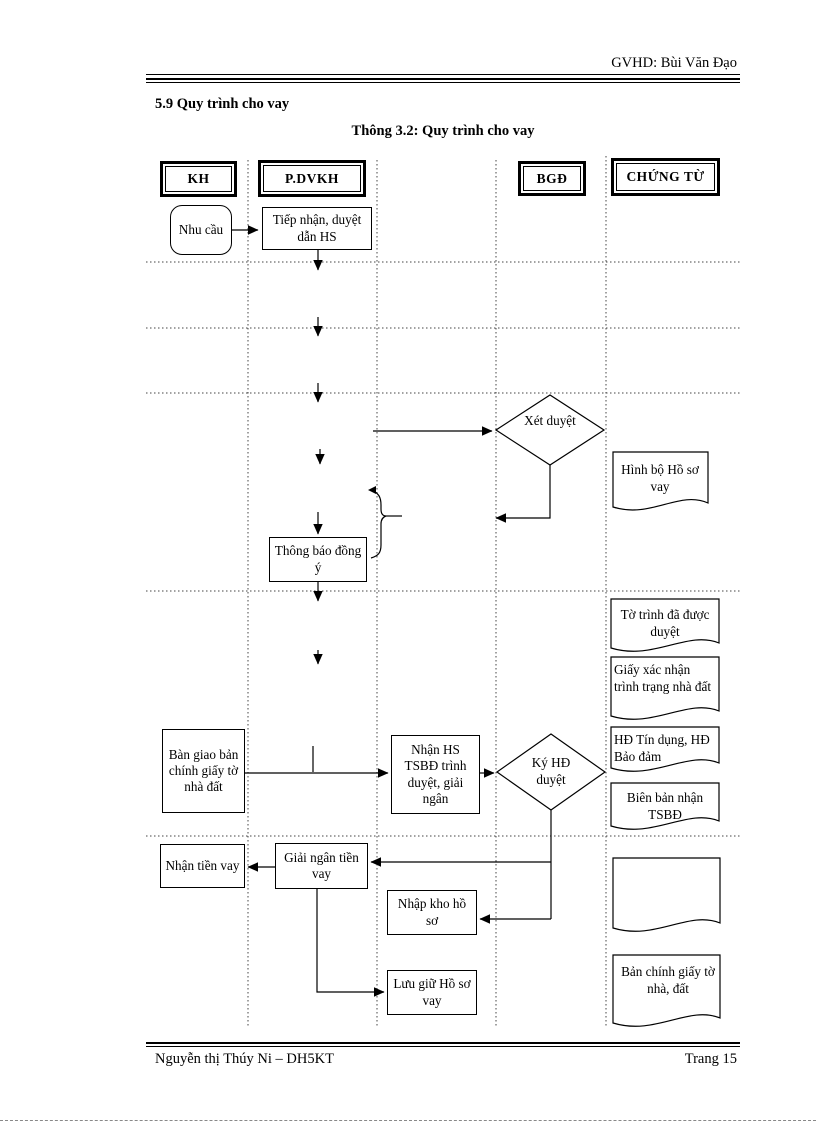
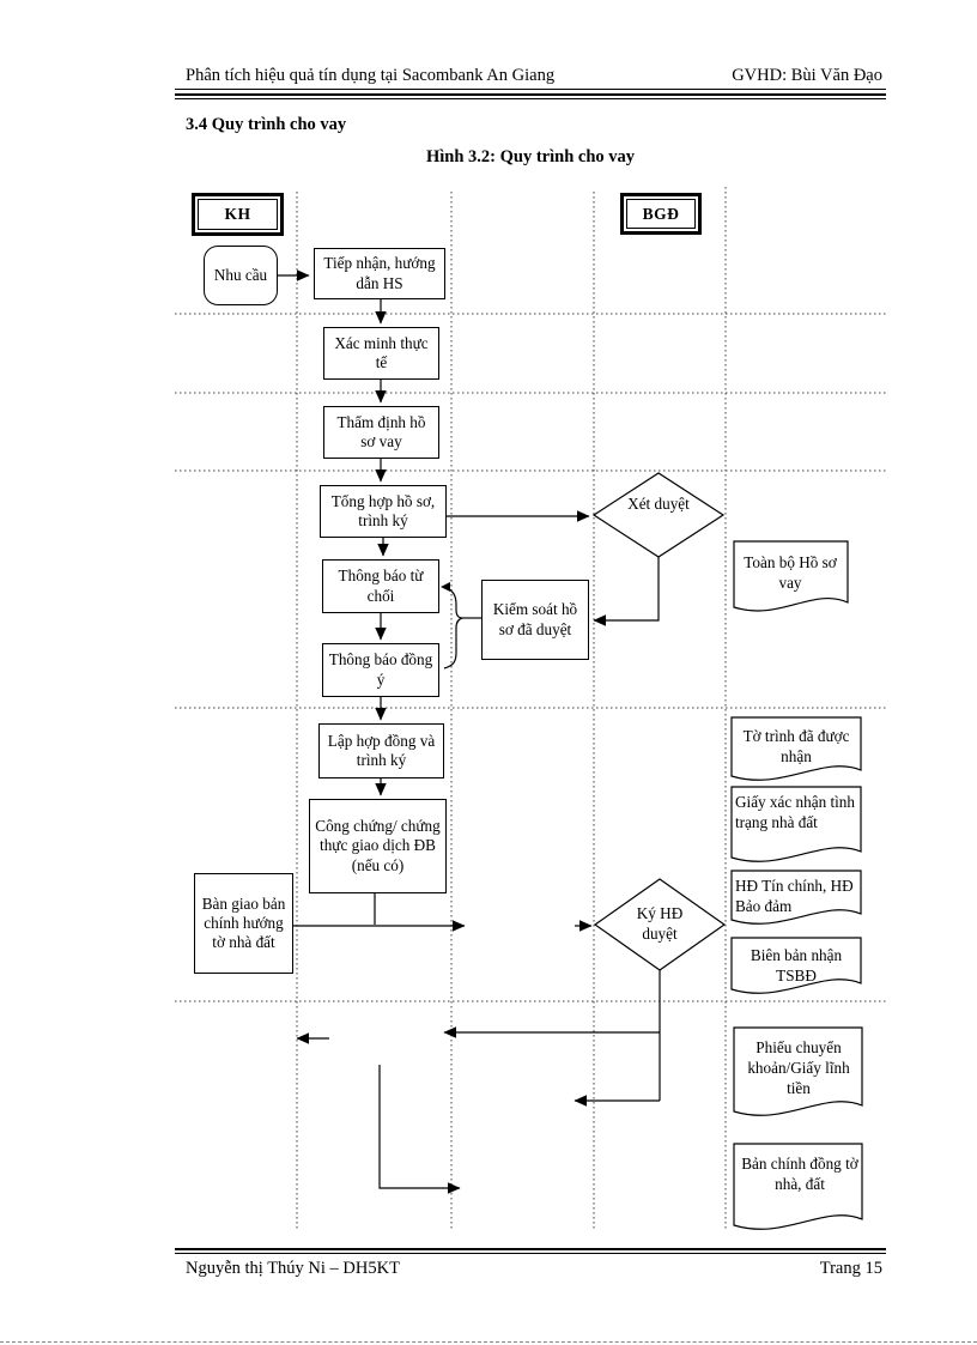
+ Phân tích hiệu quả tín dụng tại Sacombank An Giang
  GVHD: Bùi Văn Đạo
- 5.9 Quy trình cho vay
+ 3.4 Quy trình cho vay
- Thông 3.2: Quy trình cho vay
+ Hình 3.2: Quy trình cho vay
  KH
- P.DVKH
  BGĐ
- CHỨNG TỪ
  Nhu cầu
- Tiếp nhận, duyệt dẫn HS
+ Tiếp nhận, hướng dẫn HS
+ Xác minh thực tế
+ Thẩm định hồ sơ vay
+ Tổng hợp hồ sơ, trình ký
+ Thông báo từ chối
+ Kiểm soát hồ sơ đã duyệt
  Thông báo đồng ý
+ Lập hợp đồng và trình ký
+ Công chứng/ chứng thực giao dịch ĐB (nếu có)
- Bàn giao bản chính giấy tờ nhà đất
+ Bàn giao bản chính hướng tờ nhà đất
- Nhận HS TSBĐ trình duyệt, giải ngân
- Nhận tiền vay
- Giải ngân tiền vay
- Nhập kho hồ sơ
- Lưu giữ Hồ sơ vay
  Xét duyệt
  Ký HĐ duyệt
- Hình bộ Hồ sơ vay
+ Toàn bộ Hồ sơ vay
- Tờ trình đã được duyệt
+ Tờ trình đã được nhận
- Giấy xác nhận trình trạng nhà đất
+ Giấy xác nhận tình trạng nhà đất
- HĐ Tín dụng, HĐ Bảo đảm
+ HĐ Tín chính, HĐ Bảo đảm
  Biên bản nhận TSBĐ
+ Phiếu chuyển khoản/Giấy lĩnh tiền
- Bản chính giấy tờ nhà, đất
+ Bản chính đồng tờ nhà, đất
  Nguyễn thị Thúy Ni – DH5KT
  Trang 15
